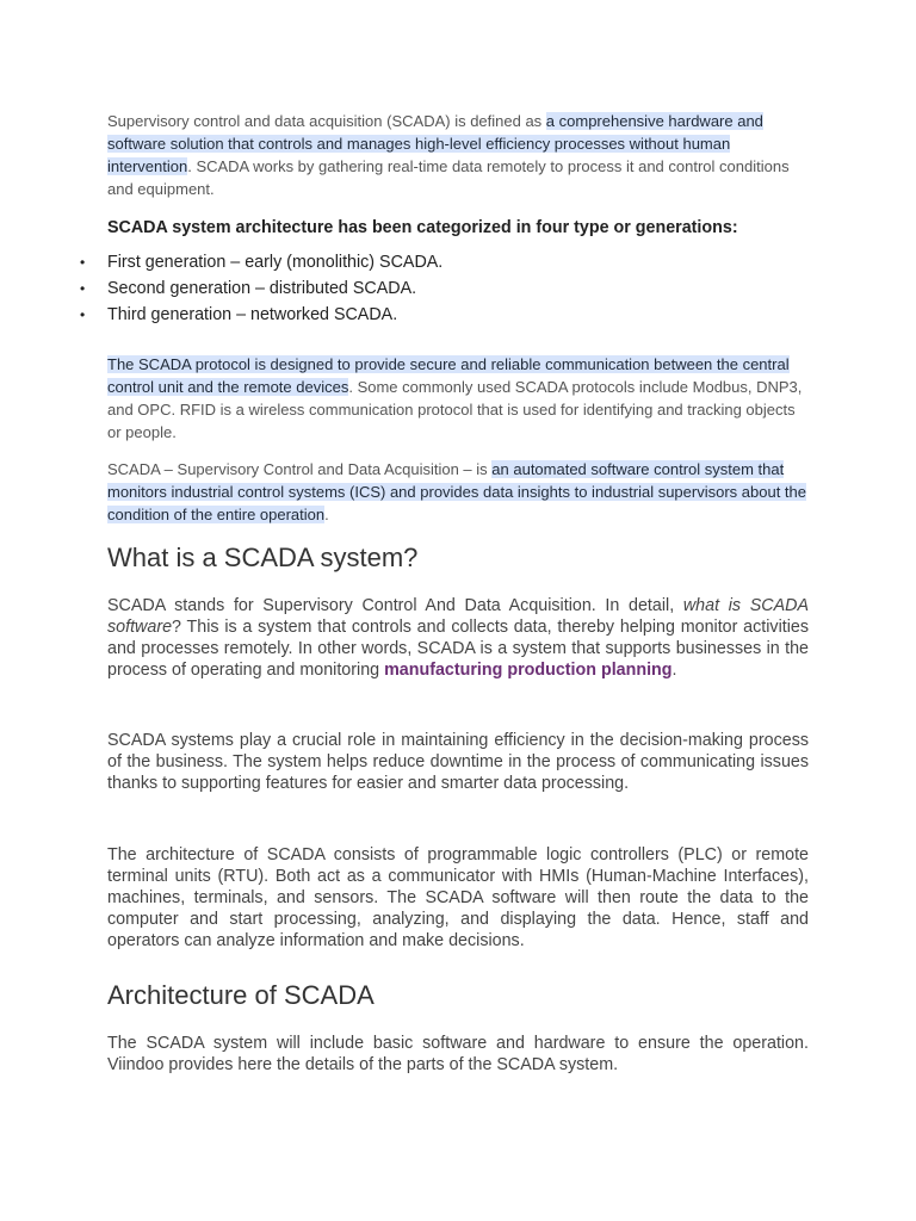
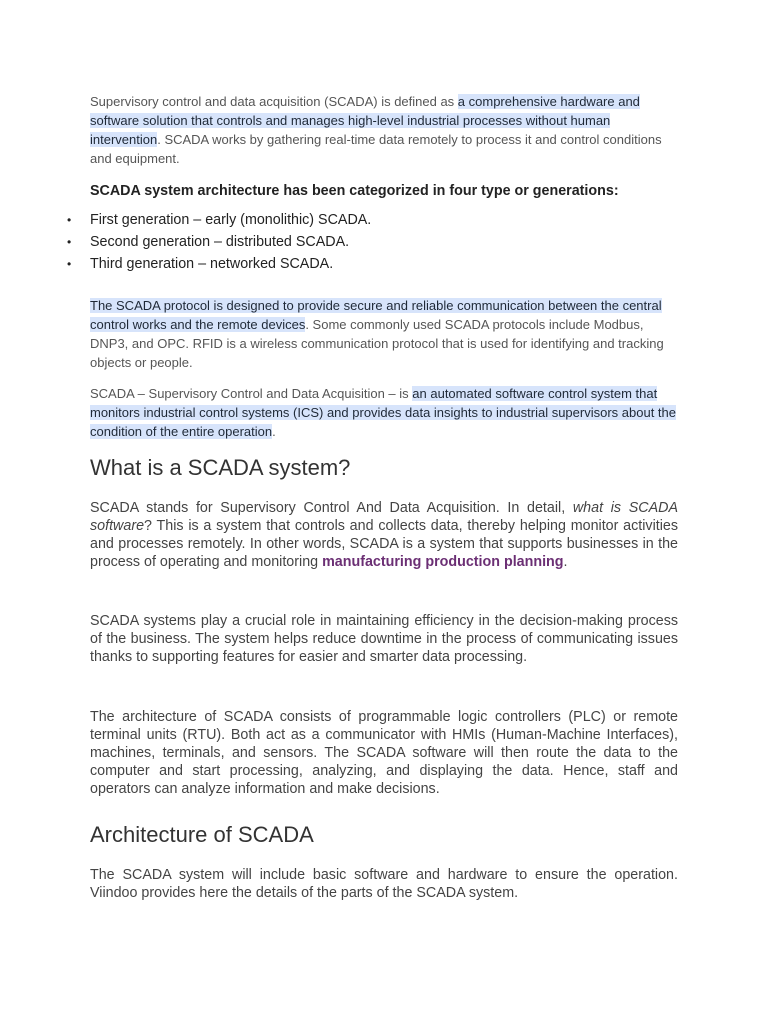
- Supervisory control and data acquisition (SCADA) is defined as a comprehensive hardware and software solution that controls and manages high-level efficiency processes without human intervention. SCADA works by gathering real-time data remotely to process it and control conditions and equipment.
+ Supervisory control and data acquisition (SCADA) is defined as a comprehensive hardware and software solution that controls and manages high-level industrial processes without human intervention. SCADA works by gathering real-time data remotely to process it and control conditions and equipment.
  SCADA system architecture has been categorized in four type or generations:
  •
  First generation – early (monolithic) SCADA.
  •
  Second generation – distributed SCADA.
  •
  Third generation – networked SCADA.
- The SCADA protocol is designed to provide secure and reliable communication between the central control unit and the remote devices. Some commonly used SCADA protocols include Modbus, DNP3, and OPC. RFID is a wireless communication protocol that is used for identifying and tracking objects or people.
+ The SCADA protocol is designed to provide secure and reliable communication between the central control works and the remote devices. Some commonly used SCADA protocols include Modbus, DNP3, and OPC. RFID is a wireless communication protocol that is used for identifying and tracking objects or people.
  SCADA – Supervisory Control and Data Acquisition – is an automated software control system that monitors industrial control systems (ICS) and provides data insights to industrial supervisors about the condition of the entire operation.
  What is a SCADA system?
  SCADA stands for Supervisory Control And Data Acquisition. In detail, what is SCADA software? This is a system that controls and collects data, thereby helping monitor activities and processes remotely. In other words, SCADA is a system that supports businesses in the process of operating and monitoring manufacturing production planning.
  SCADA systems play a crucial role in maintaining efficiency in the decision-making process of the business. The system helps reduce downtime in the process of communicating issues thanks to supporting features for easier and smarter data processing.
  The architecture of SCADA consists of programmable logic controllers (PLC) or remote terminal units (RTU). Both act as a communicator with HMIs (Human-Machine Interfaces), machines, terminals, and sensors. The SCADA software will then route the data to the computer and start processing, analyzing, and displaying the data. Hence, staff and operators can analyze information and make decisions.
  Architecture of SCADA
  The SCADA system will include basic software and hardware to ensure the operation. Viindoo provides here the details of the parts of the SCADA system.
